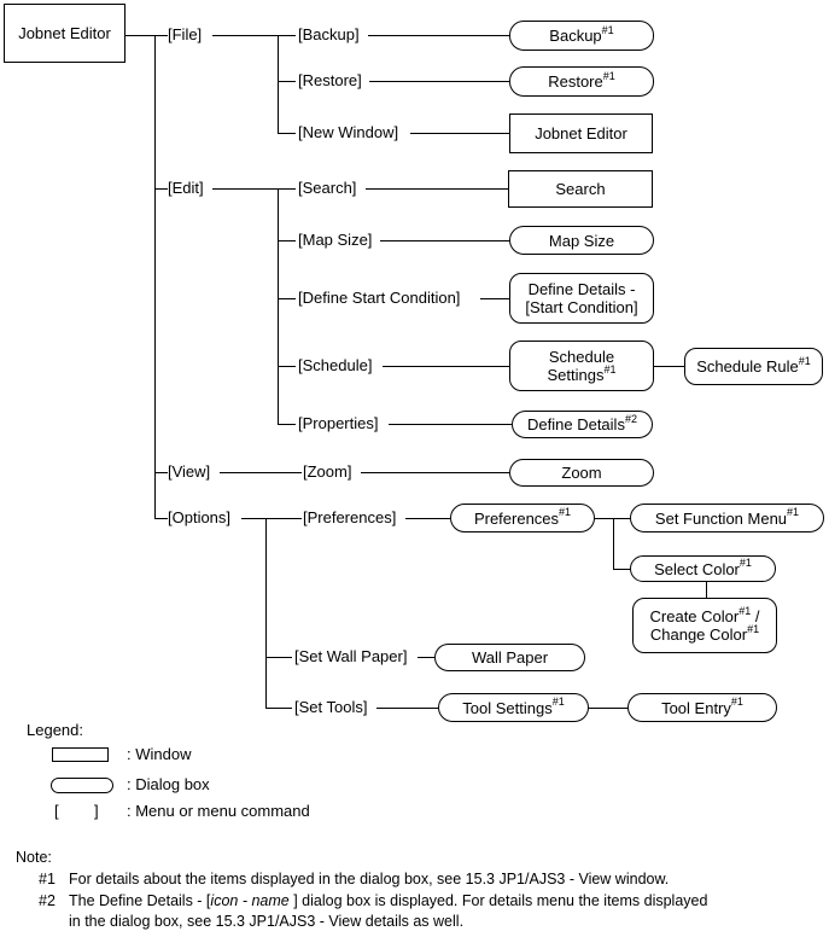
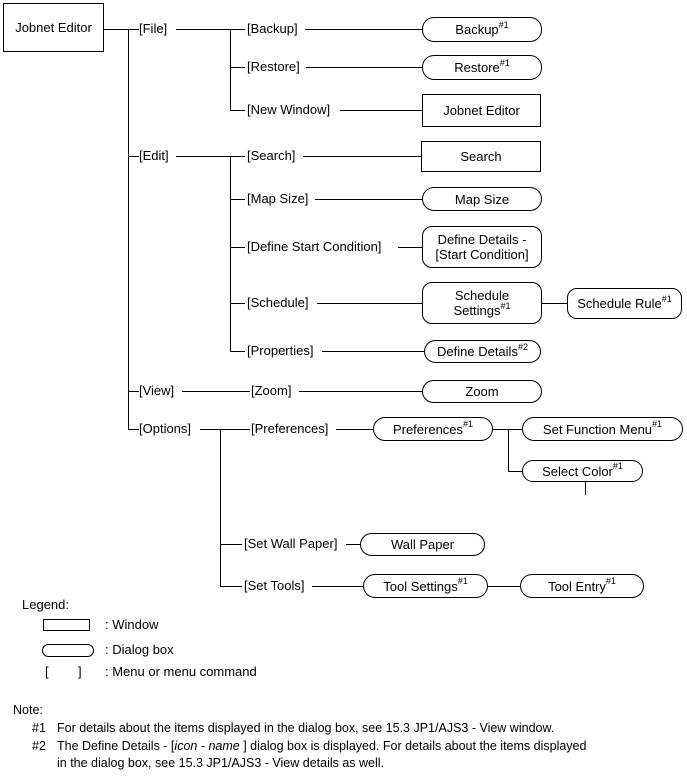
  [File]
  [Backup]
  [Restore]
  [New Window]
  [Edit]
  [Search]
  [Map Size]
  [Define Start Condition]
  [Schedule]
  [Properties]
  [View]
  [Zoom]
  [Options]
  [Preferences]
  [Set Wall Paper]
  [Set Tools]
  Jobnet Editor
  Backup#1
  Restore#1
  Jobnet Editor
  Search
  Map Size
  Define Details -
  [Start Condition]
  Schedule
  Settings#1
  Schedule Rule#1
  Define Details#2
  Zoom
  Preferences#1
  Set Function Menu#1
  Select Color#1
- Create Color#1 /
- Change Color#1
  Wall Paper
  Tool Settings#1
  Tool Entry#1
  Legend:
  : Window
  : Dialog box
  [
  ]
  : Menu or menu command
  Note:
  #1
  For details about the items displayed in the dialog box, see 15.3 JP1/AJS3 - View window.
  #2
- The Define Details - [icon - name ] dialog box is displayed. For details menu the items displayed
+ The Define Details - [icon - name ] dialog box is displayed. For details about the items displayed
  in the dialog box, see 15.3 JP1/AJS3 - View details as well.
